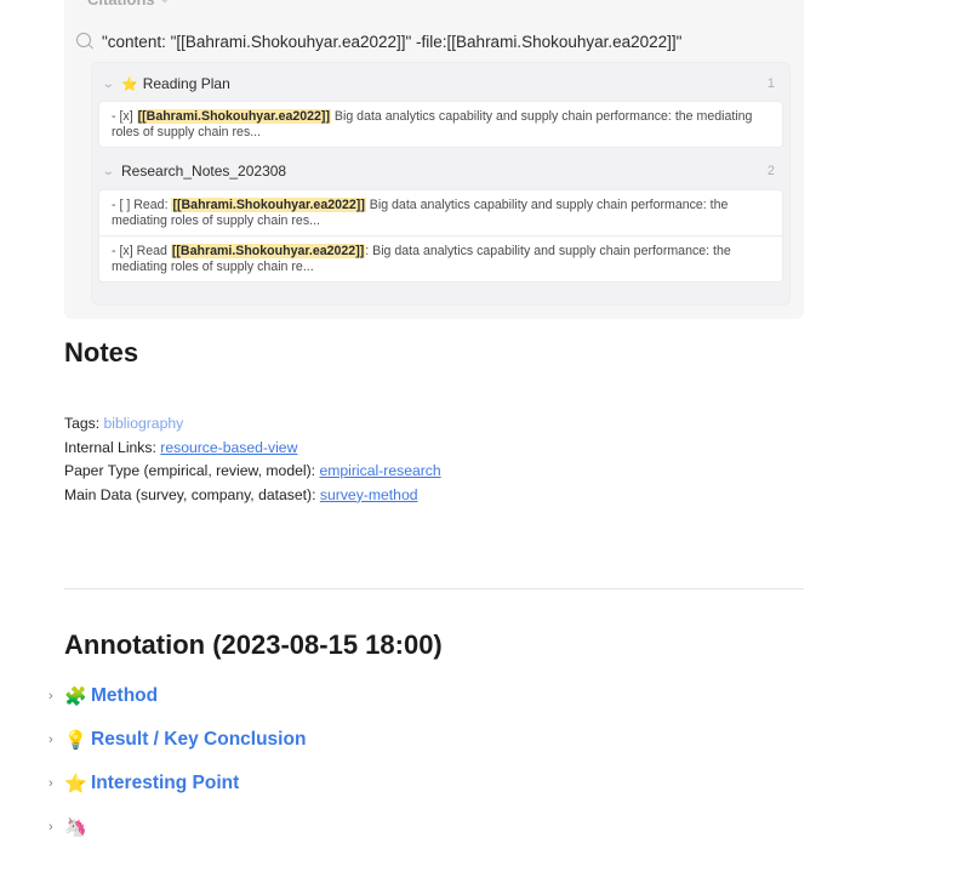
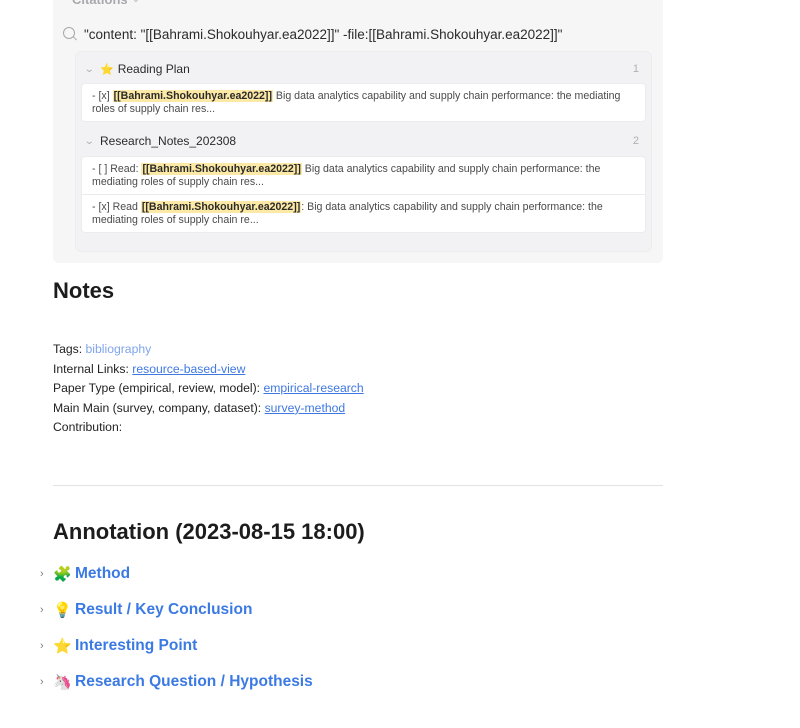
  "content: "[[Bahrami.Shokouhyar.ea2022]]" -file:[[Bahrami.Shokouhyar.ea2022]]"
  ⌄
  ⭐
  Reading Plan
  1
  - [x] [[Bahrami.Shokouhyar.ea2022]] Big data analytics capability and supply chain performance: the mediating roles of supply chain res...
  ⌄
  Research_Notes_202308
  2
  - [ ] Read: [[Bahrami.Shokouhyar.ea2022]] Big data analytics capability and supply chain performance: the mediating roles of supply chain res...
  - [x] Read [[Bahrami.Shokouhyar.ea2022]]: Big data analytics capability and supply chain performance: the mediating roles of supply chain re...
  Notes
  Tags: bibliography
  Internal Links: resource-based-view
  Paper Type (empirical, review, model): empirical-research
- Main Data (survey, company, dataset): survey-method
+ Main Main (survey, company, dataset): survey-method
+ Contribution:
  Annotation (2023-08-15 18:00)
  ›
  🧩
  Method
  ›
  💡
  Result / Key Conclusion
  ›
  ⭐
  Interesting Point
  ›
  🦄
+ Research Question / Hypothesis
